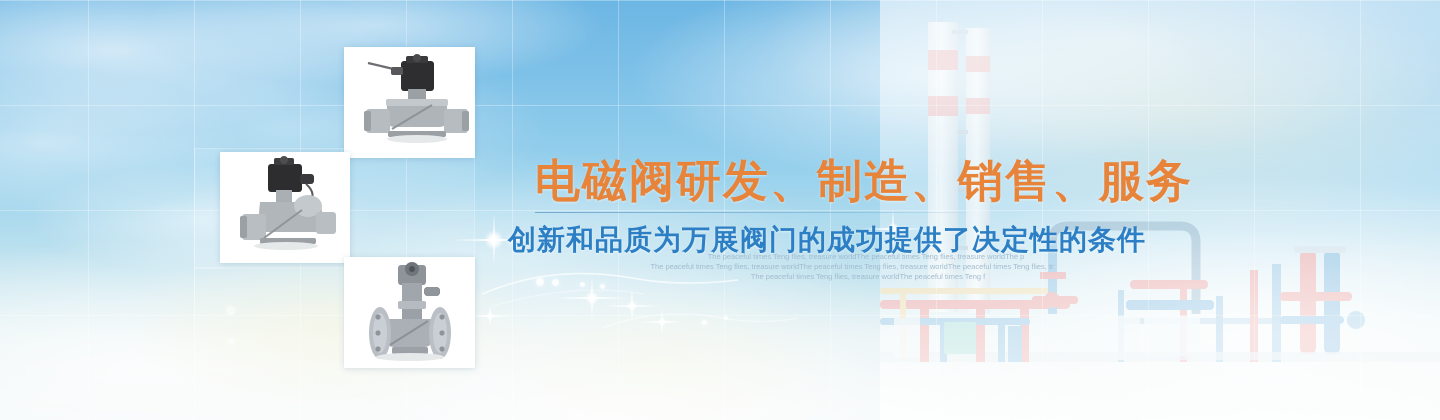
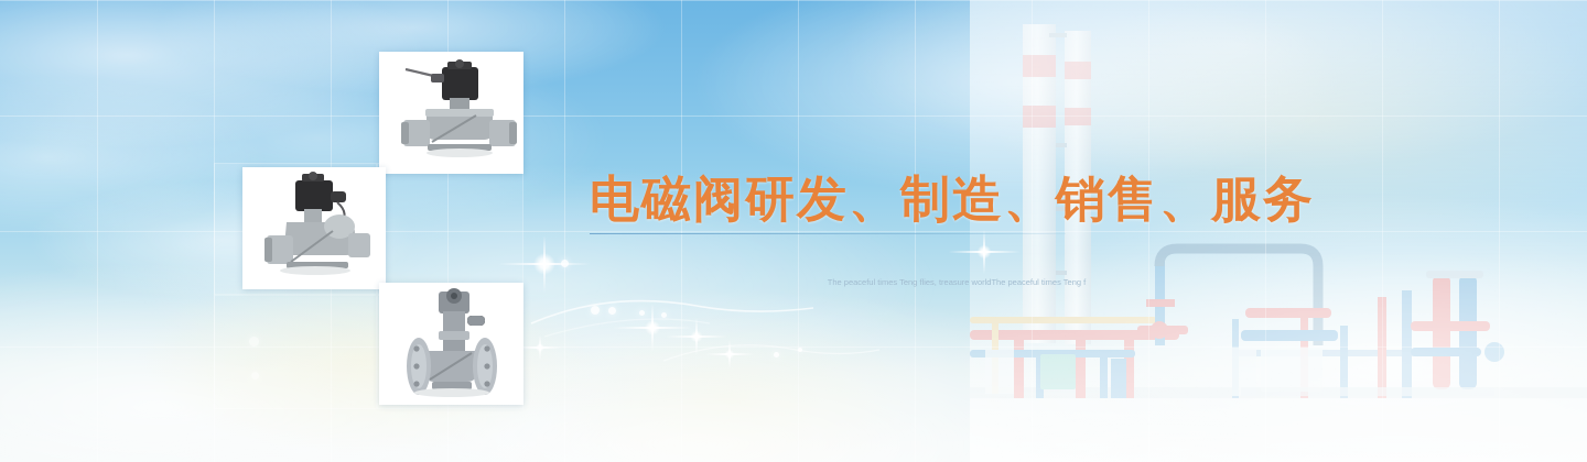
  电磁阀研发、制造、销售、服务
- 创新和品质为万展阀门的成功提供了决定性的条件
- The peaceful times Teng flies, treasure worldThe peaceful times Teng flies, treasure worldThe p
- The peaceful times Teng flies, treasure worldThe peaceful times Teng flies, treasure worldThe peaceful times Teng flies, tr
  The peaceful times Teng flies, treasure worldThe peaceful times Teng f
